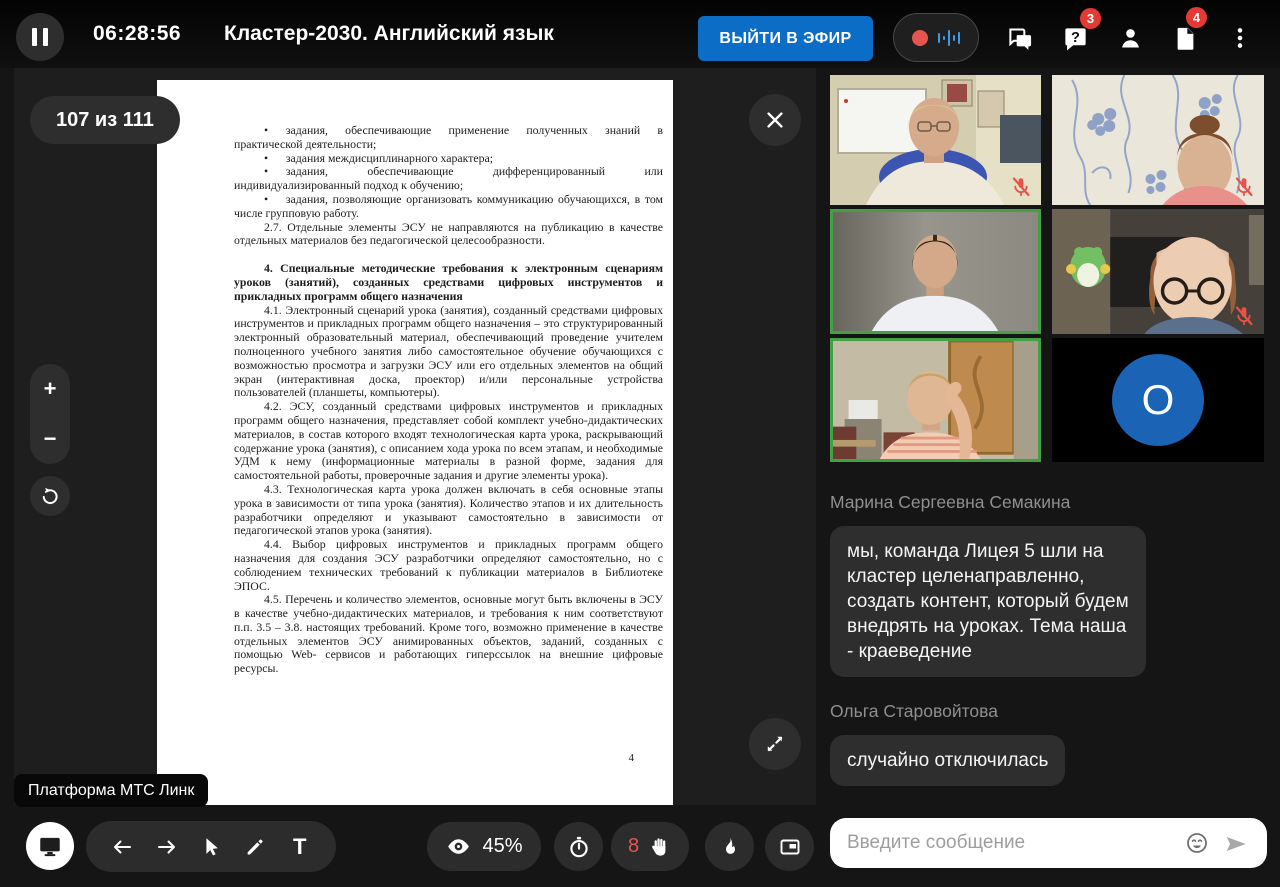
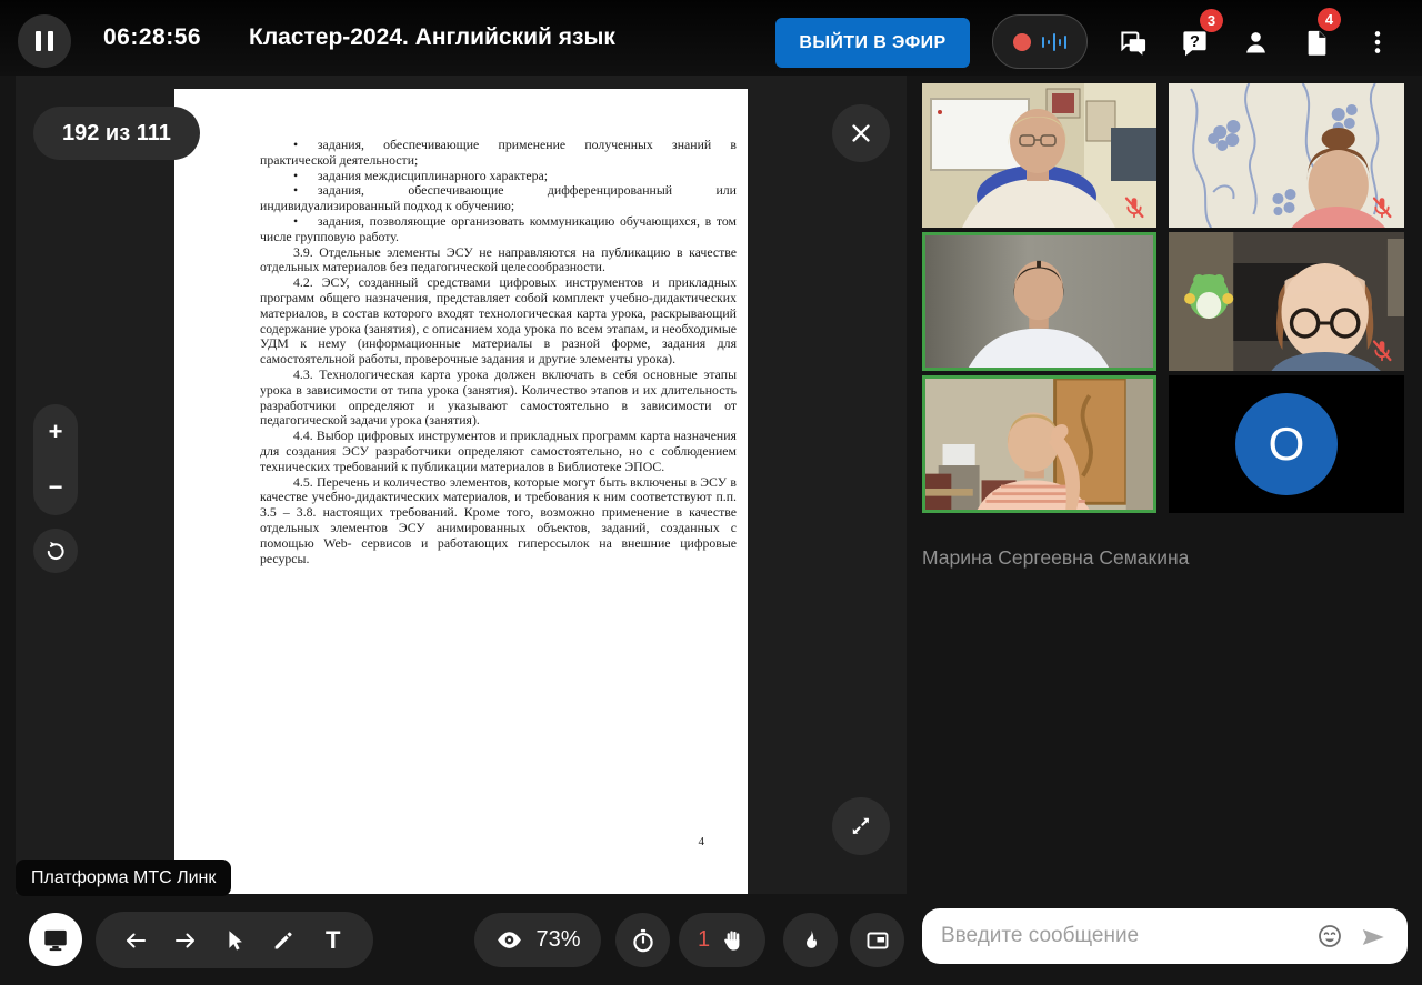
  06:28:56
- Кластер-2030. Английский язык
+ Кластер-2024. Английский язык
  ВЫЙТИ В ЭФИР
  ?
  3
  4
- 107 из 111
+ 192 из 111
  • задания, обеспечивающие применение полученных знаний в практической деятельности;
  • задания междисциплинарного характера;
  • задания, обеспечивающие дифференцированный или индивидуализированный подход к обучению;
  • задания, позволяющие организовать коммуникацию обучающихся, в том числе групповую работу.
- 2.7. Отдельные элементы ЭСУ не направляются на публикацию в качестве отдельных материалов без педагогической целесообразности.
+ 3.9. Отдельные элементы ЭСУ не направляются на публикацию в качестве отдельных материалов без педагогической целесообразности.
- 4. Специальные методические требования к электронным сценариям уроков (занятий), созданных средствами цифровых инструментов и прикладных программ общего назначения
- 4.1. Электронный сценарий урока (занятия), созданный средствами цифровых инструментов и прикладных программ общего назначения – это структурированный электронный образовательный материал, обеспечивающий проведение учителем полноценного учебного занятия либо самостоятельное обучение обучающихся с возможностью просмотра и загрузки ЭСУ или его отдельных элементов на общий экран (интерактивная доска, проектор) и/или персональные устройства пользователей (планшеты, компьютеры).
  4.2. ЭСУ, созданный средствами цифровых инструментов и прикладных программ общего назначения, представляет собой комплект учебно-дидактических материалов, в состав которого входят технологическая карта урока, раскрывающий содержание урока (занятия), с описанием хода урока по всем этапам, и необходимые УДМ к нему (информационные материалы в разной форме, задания для самостоятельной работы, проверочные задания и другие элементы урока).
- 4.3. Технологическая карта урока должен включать в себя основные этапы урока в зависимости от типа урока (занятия). Количество этапов и их длительность разработчики определяют и указывают самостоятельно в зависимости от педагогической этапов урока (занятия).
+ 4.3. Технологическая карта урока должен включать в себя основные этапы урока в зависимости от типа урока (занятия). Количество этапов и их длительность разработчики определяют и указывают самостоятельно в зависимости от педагогической задачи урока (занятия).
- 4.4. Выбор цифровых инструментов и прикладных программ общего назначения для создания ЭСУ разработчики определяют самостоятельно, но с соблюдением технических требований к публикации материалов в Библиотеке ЭПОС.
+ 4.4. Выбор цифровых инструментов и прикладных программ карта назначения для создания ЭСУ разработчики определяют самостоятельно, но с соблюдением технических требований к публикации материалов в Библиотеке ЭПОС.
- 4.5. Перечень и количество элементов, основные могут быть включены в ЭСУ в качестве учебно-дидактических материалов, и требования к ним соответствуют п.п. 3.5 – 3.8. настоящих требований. Кроме того, возможно применение в качестве отдельных элементов ЭСУ анимированных объектов, заданий, созданных с помощью Web- сервисов и работающих гиперссылок на внешние цифровые ресурсы.
+ 4.5. Перечень и количество элементов, которые могут быть включены в ЭСУ в качестве учебно-дидактических материалов, и требования к ним соответствуют п.п. 3.5 – 3.8. настоящих требований. Кроме того, возможно применение в качестве отдельных элементов ЭСУ анимированных объектов, заданий, созданных с помощью Web- сервисов и работающих гиперссылок на внешние цифровые ресурсы.
  4
  +
  −
  Платформа МТС Линк
  T
- 45%
+ 73%
- 8
+ 1
  O
  Марина Сергеевна Семакина
- мы, команда Лицея 5 шли на кластер целенаправленно, создать контент, который будем внедрять на уроках. Тема наша - краеведение
- Ольга Старовойтова
- случайно отключилась
  Введите сообщение
